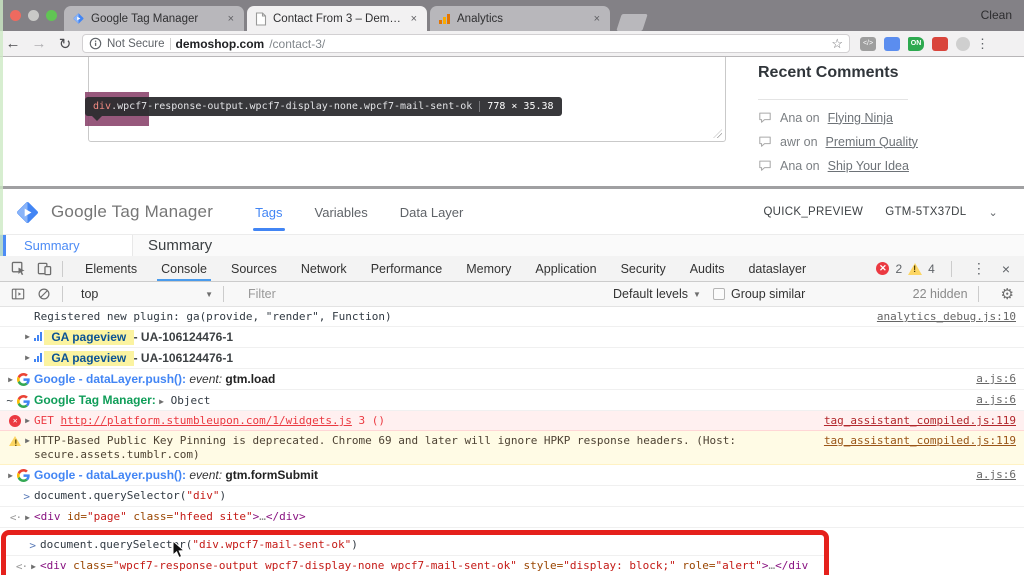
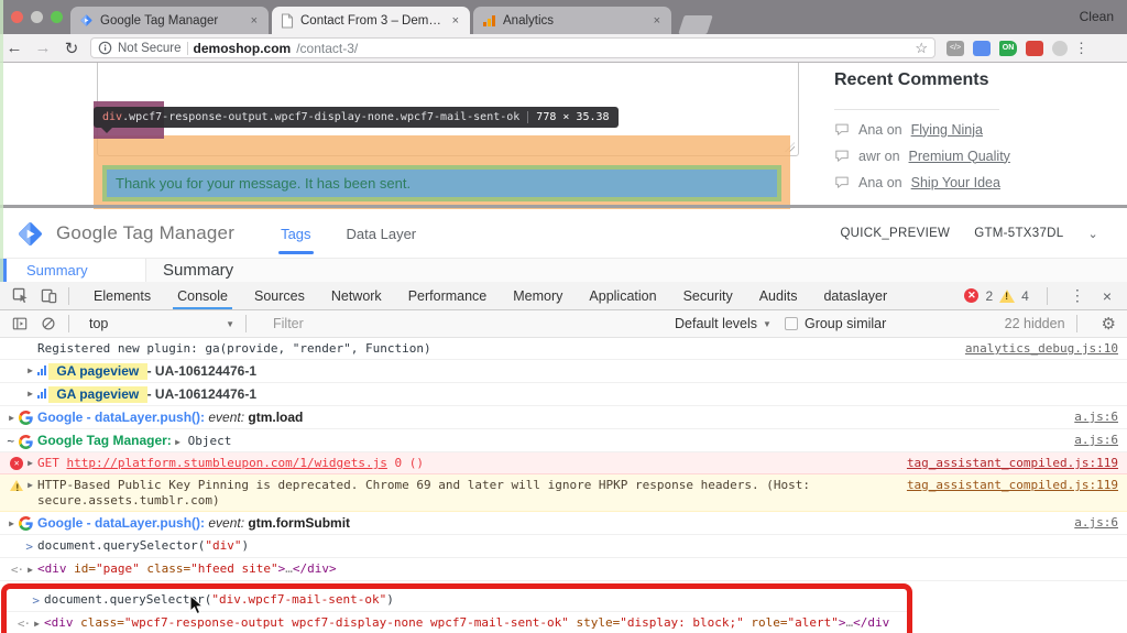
  Google Tag Manager
  ×
  Contact From 3 – Demos
  ×
  Analytics
  ×
  Clean
  ←
  →
  ↻
  Not Secure
  demoshop.com
  /contact-3/
  ☆
  ⋮
+ Thank you for your message. It has been sent.
  div.wpcf7-response-output.wpcf7-display-none.wpcf7-mail-sent-ok
  778 × 35.38
  Recent Comments
  Ana on
  Flying Ninja
  awr on
  Premium Quality
  Ana on
  Ship Your Idea
  Google Tag Manager
  Tags
- Variables
  Data Layer
  QUICK_PREVIEW
  GTM-5TX37DL
  ⌄
  Summary
  Summary
  Elements
  Console
  Sources
  Network
  Performance
  Memory
  Application
  Security
  Audits
  dataslayer
  ✕
  2
  4
  ⋮
  ×
  top
  ▼
  Filter
  Default levels
  ▼
  Group similar
  22 hidden
  ⚙
  Registered new plugin: ga(provide, "render", Function)
  analytics_debug.js:10
  ▶
  GA pageview - UA-106124476-1
  ▶
  GA pageview - UA-106124476-1
  ▶
  Google - dataLayer.push(): event: gtm.load
  a.js:6
  ~
  Google Tag Manager: ▶ Object
  a.js:6
  ✕
  ▶
- GET http://platform.stumbleupon.com/1/widgets.js 3 ()
+ GET http://platform.stumbleupon.com/1/widgets.js 0 ()
  tag_assistant_compiled.js:119
  ▶
  HTTP-Based Public Key Pinning is deprecated. Chrome 69 and later will ignore HPKP response headers. (Host:
  secure.assets.tumblr.com)
  tag_assistant_compiled.js:119
  ▶
  Google - dataLayer.push(): event: gtm.formSubmit
  a.js:6
  >
  document.querySelector("div")
  <·
  ▶
  <div id="page" class="hfeed site">…</div>
  >
  document.querySelectr("div.wpcf7-mail-sent-ok")
  <·
  ▶
  <div class="wpcf7-response-output wpcf7-display-none wpcf7-mail-sent-ok" style="display: block;" role="alert">…</div
